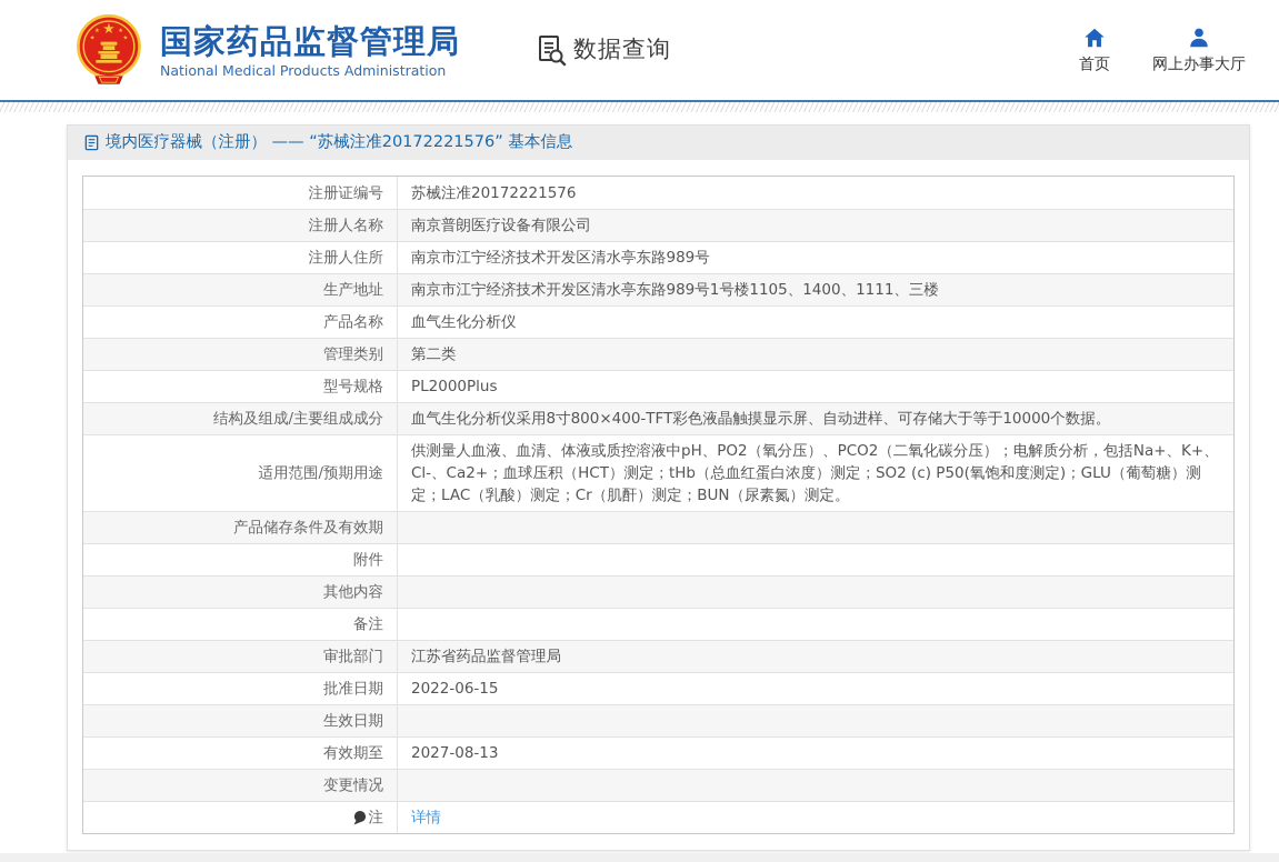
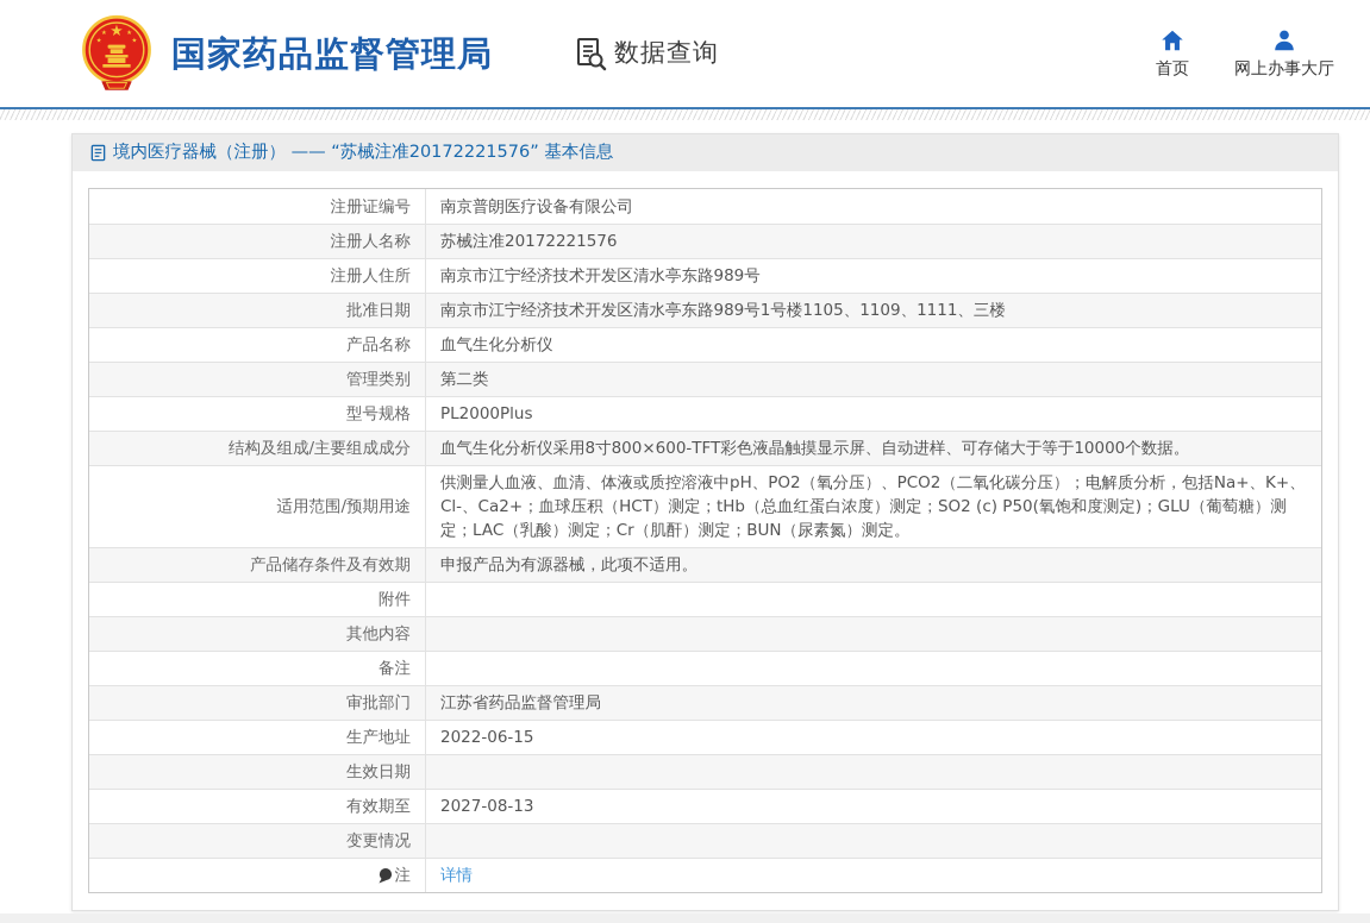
  ★
  国家药品监督管理局
- National Medical Products Administration
  数据查询
  首页
  网上办事大厅
  境内医疗器械（注册） —— “苏械注准20172221576” 基本信息
  注册证编号
- 苏械注准20172221576
+ 南京普朗医疗设备有限公司
  注册人名称
- 南京普朗医疗设备有限公司
+ 苏械注准20172221576
  注册人住所
  南京市江宁经济技术开发区清水亭东路989号
- 生产地址
+ 批准日期
- 南京市江宁经济技术开发区清水亭东路989号1号楼1105、1400、1111、三楼
+ 南京市江宁经济技术开发区清水亭东路989号1号楼1105、1109、1111、三楼
  产品名称
  血气生化分析仪
  管理类别
  第二类
  型号规格
  PL2000Plus
  结构及组成/主要组成成分
- 血气生化分析仪采用8寸800×400-TFT彩色液晶触摸显示屏、自动进样、可存储大于等于10000个数据。
+ 血气生化分析仪采用8寸800×600-TFT彩色液晶触摸显示屏、自动进样、可存储大于等于10000个数据。
  适用范围/预期用途
  供测量人血液、血清、体液或质控溶液中pH、PO2（氧分压）、PCO2（二氧化碳分压）；电解质分析，包括Na+、K+、Cl-、Ca2+；血球压积（HCT）测定；tHb（总血红蛋白浓度）测定；SO2 (c) P50(氧饱和度测定)；GLU（葡萄糖）测定；LAC（乳酸）测定；Cr（肌酐）测定；BUN（尿素氮）测定。
  产品储存条件及有效期
+ 申报产品为有源器械，此项不适用。
  附件
  其他内容
  备注
  审批部门
  江苏省药品监督管理局
- 批准日期
+ 生产地址
  2022-06-15
  生效日期
  有效期至
  2027-08-13
  变更情况
  注
  详情
